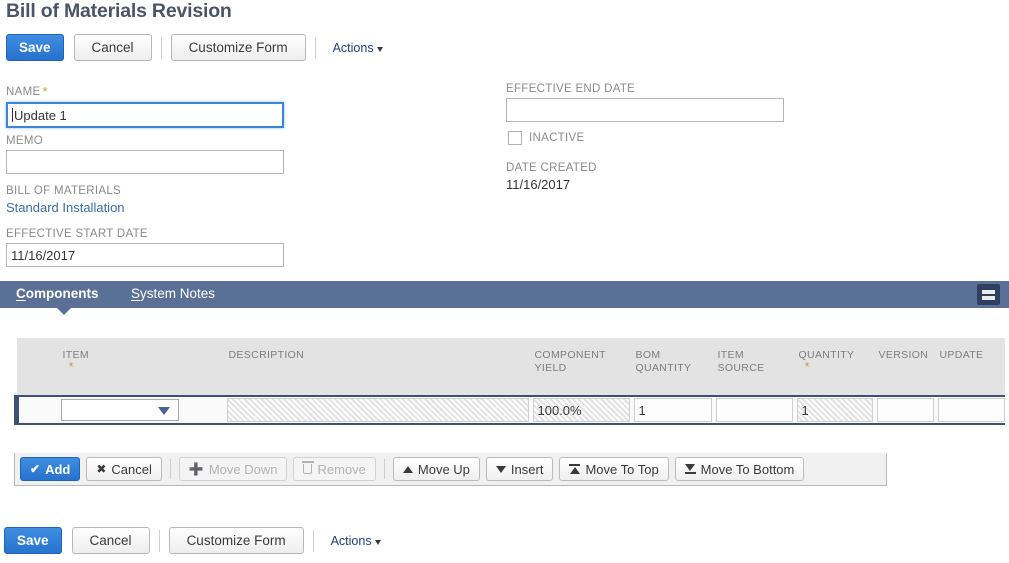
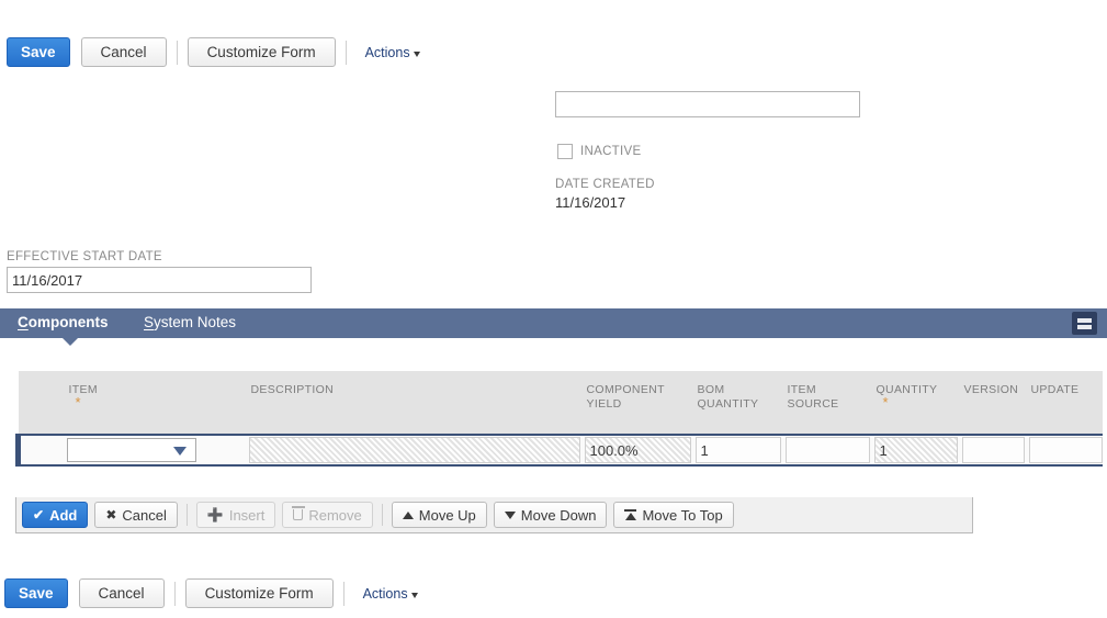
- Bill of Materials Revision
  Save
  Cancel
  Customize Form
  Actions
- NAME *
- Update 1
- MEMO
- BILL OF MATERIALS
- Standard Installation
  EFFECTIVE START DATE
  11/16/2017
- EFFECTIVE END DATE
  INACTIVE
  DATE CREATED
  11/16/2017
  Components
  System Notes
  	ITEM *	DESCRIPTION	COMPONENT YIELD	BOM QUANTITY	ITEM SOURCE	QUANTITY *	VERSION	UPDATE
  			100.0%	1		1
  ✔
  Add
  ✖
  Cancel
  ➕
- Move Down
+ Insert
  Remove
  Move Up
- Insert
+ Move Down
  Move To Top
- Move To Bottom
  Save
  Cancel
  Customize Form
  Actions
